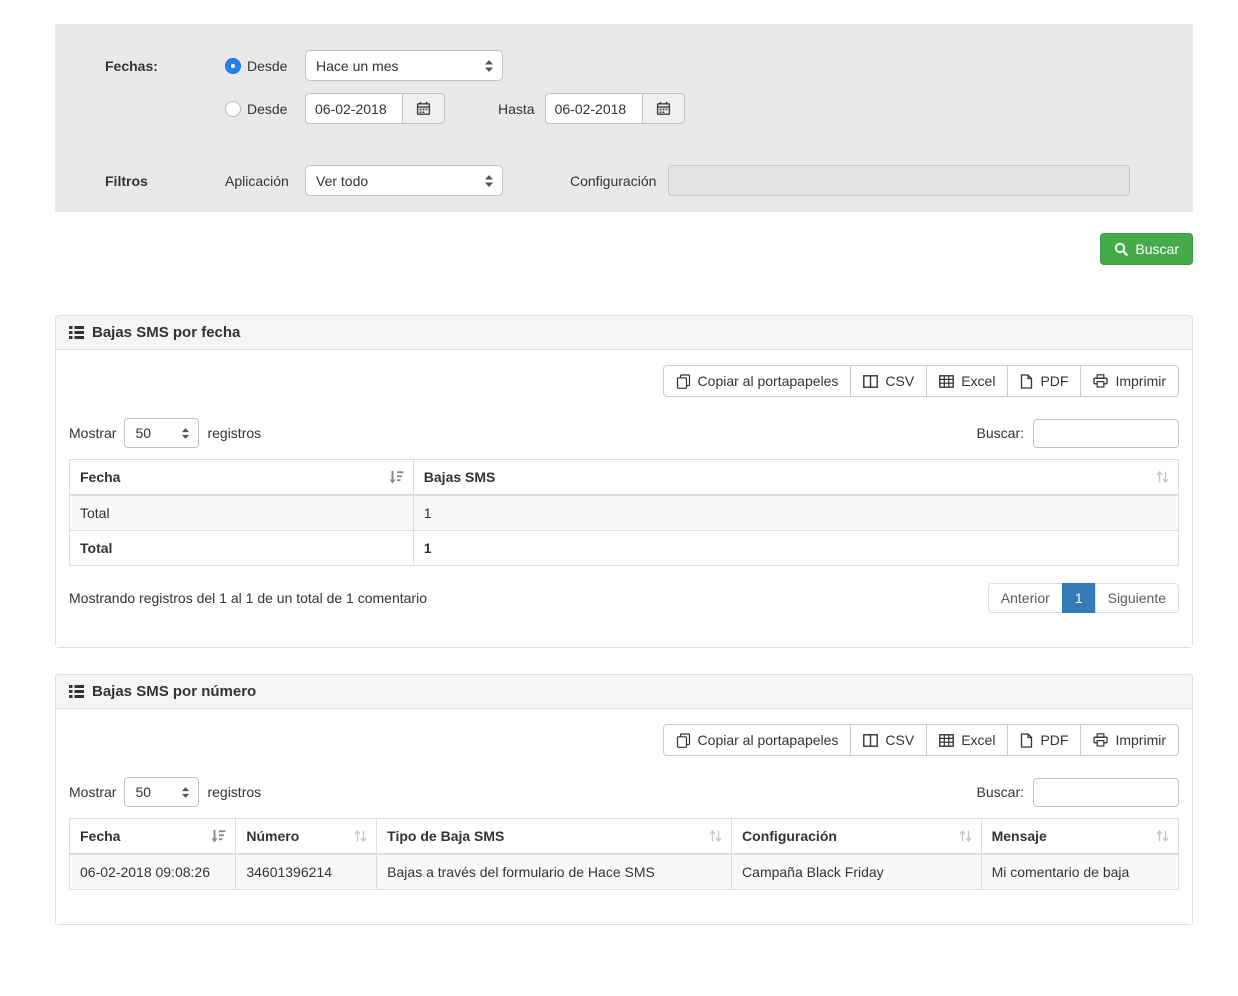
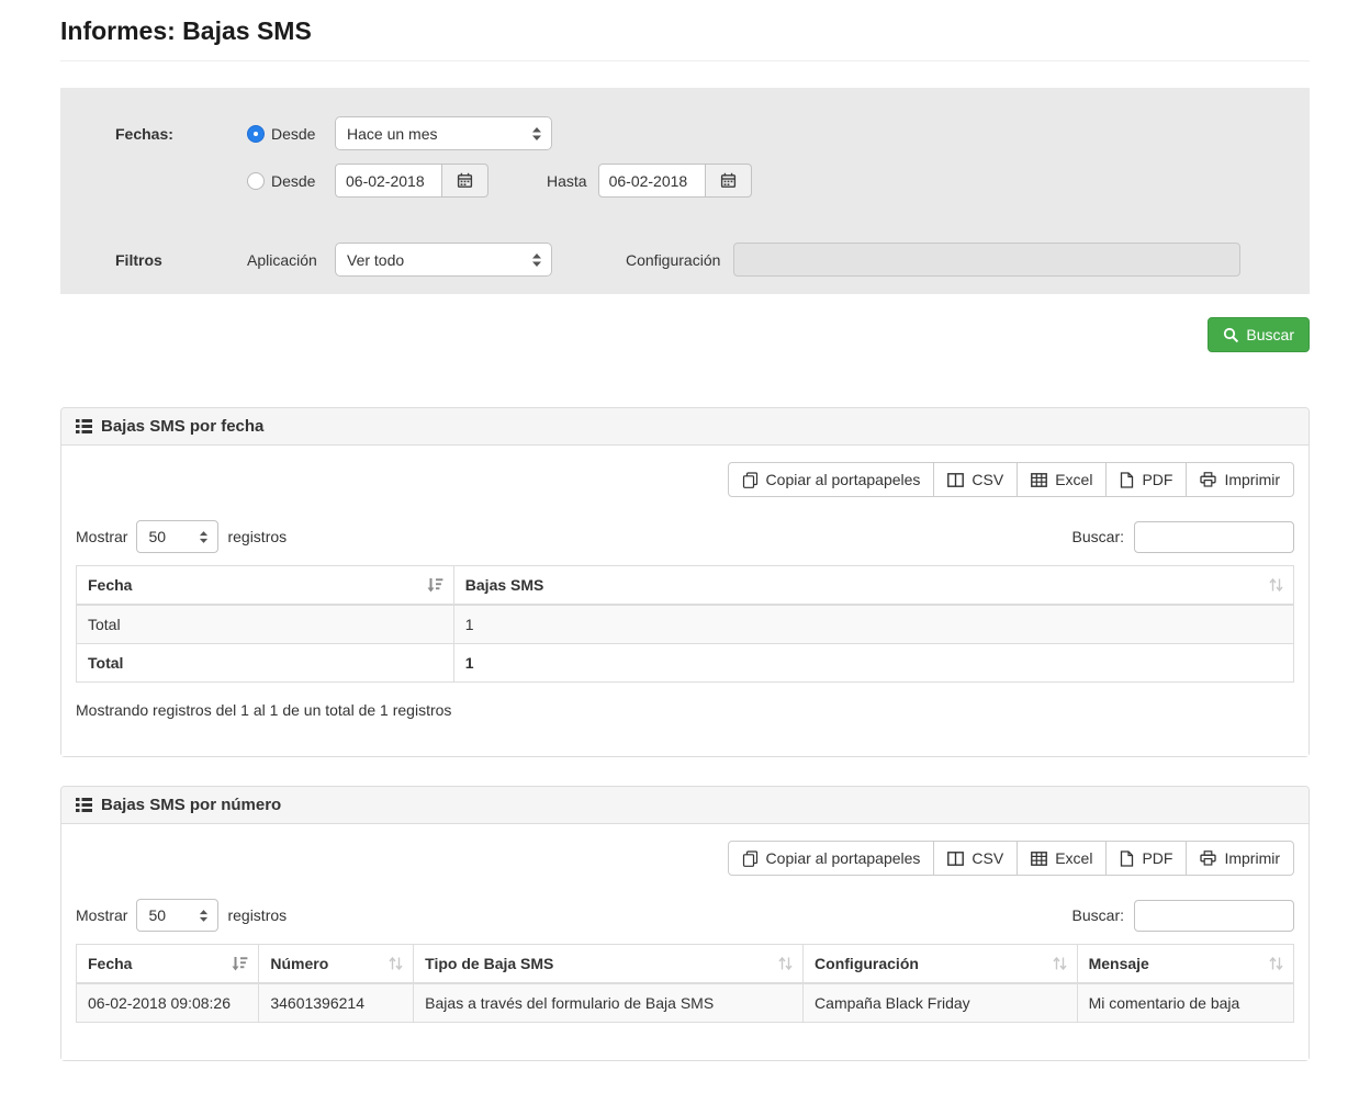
+ Informes: Bajas SMS
  Fechas:
  Desde
  Hace un mes
  Desde
  06-02-2018
  Hasta
  06-02-2018
  Filtros
  Aplicación
  Ver todo
  Configuración
  Buscar
  Bajas SMS por fecha
  Copiar al portapapeles
  CSV
  Excel
  PDF
  Imprimir
  Mostrar
  50
  registros
  Buscar:
  Fecha	Bajas SMS
  Total	1
  Total	1
- Mostrando registros del 1 al 1 de un total de 1 comentario
+ Mostrando registros del 1 al 1 de un total de 1 registros
- Anterior
- 1
- Siguiente
  Bajas SMS por número
  Copiar al portapapeles
  CSV
  Excel
  PDF
  Imprimir
  Mostrar
  50
  registros
  Buscar:
  Fecha	Número	Tipo de Baja SMS	Configuración	Mensaje
- 06-02-2018 09:08:26	34601396214	Bajas a través del formulario de Hace SMS	Campaña Black Friday	Mi comentario de baja
+ 06-02-2018 09:08:26	34601396214	Bajas a través del formulario de Baja SMS	Campaña Black Friday	Mi comentario de baja
